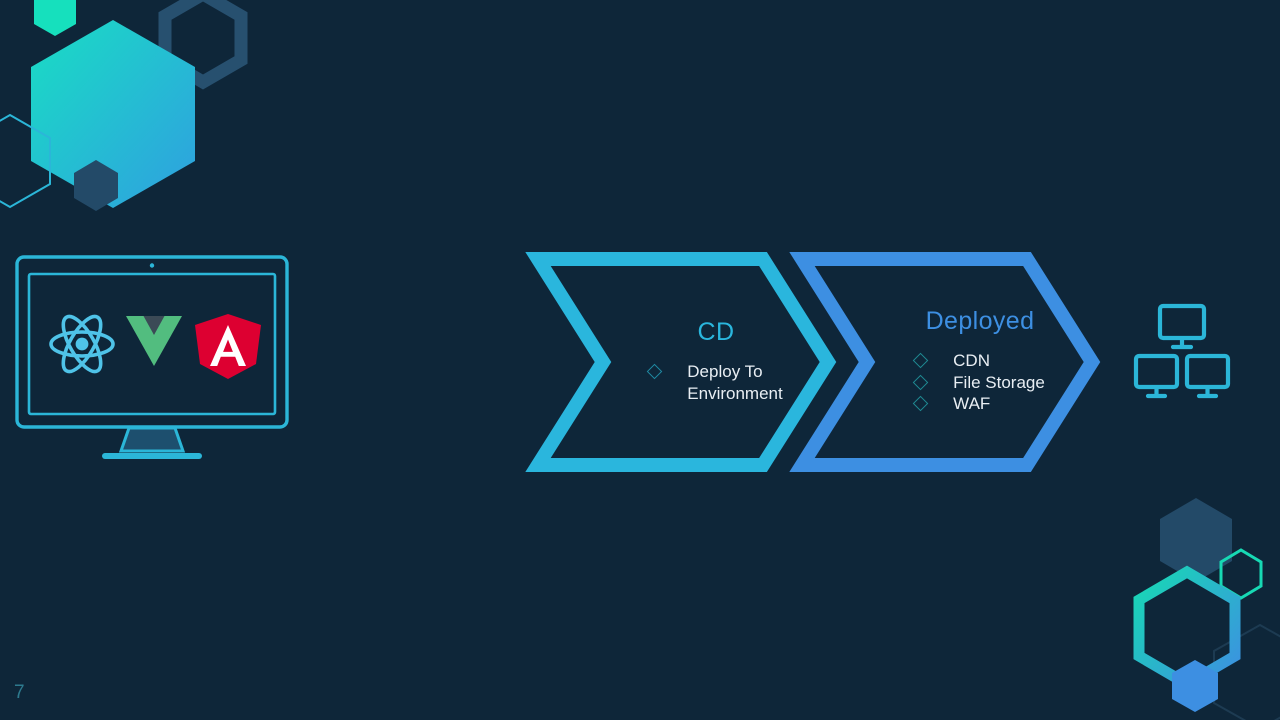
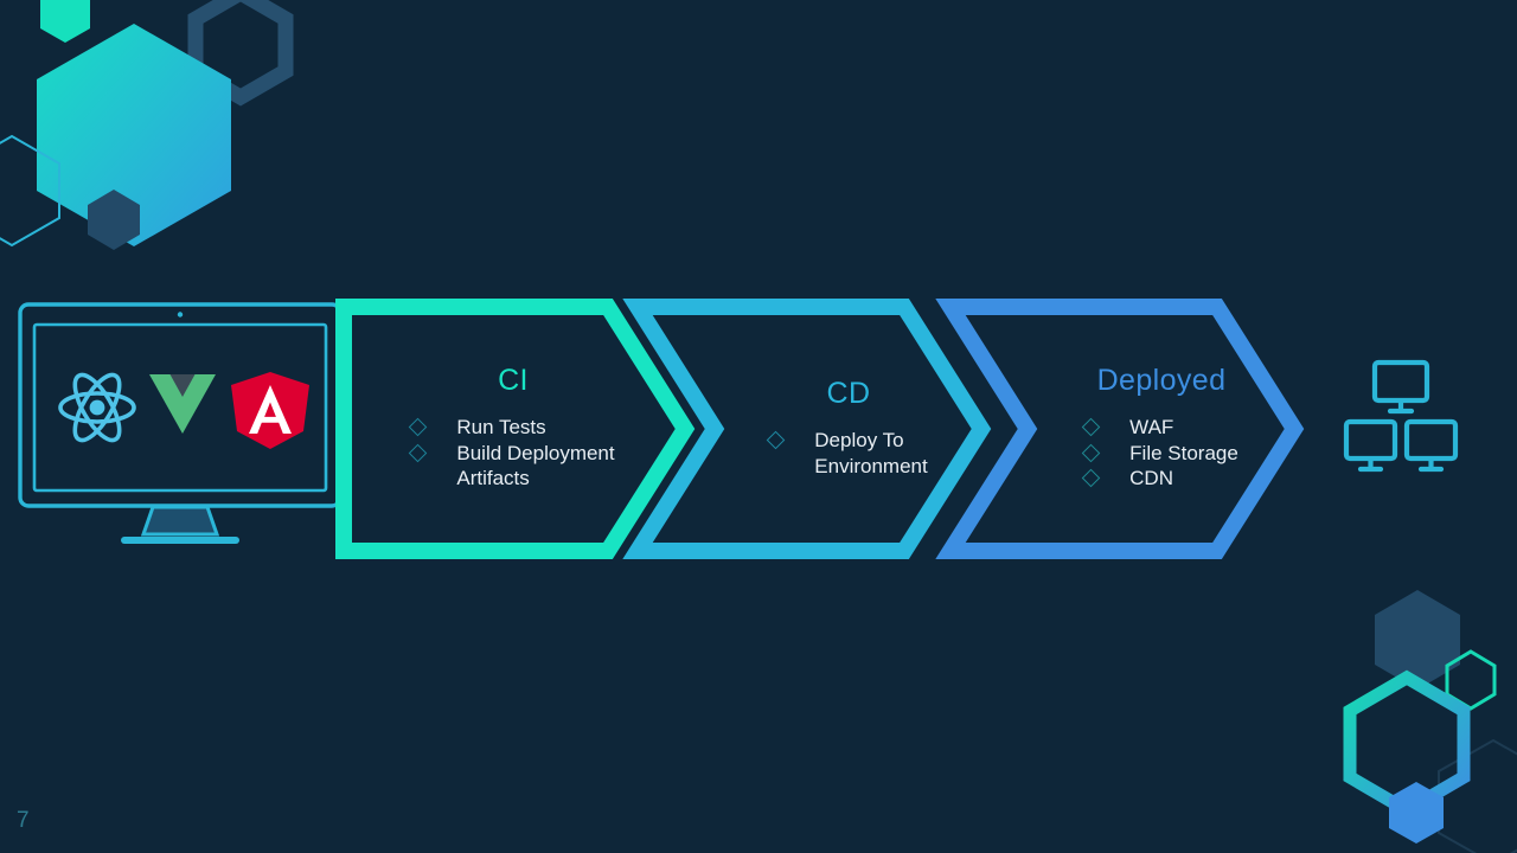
+ CI
+ Run Tests
+ Build Deployment
+ Artifacts
  CD
  Deploy To
  Environment
  Deployed
- CDN
+ WAF
  File Storage
- WAF
+ CDN
  7
